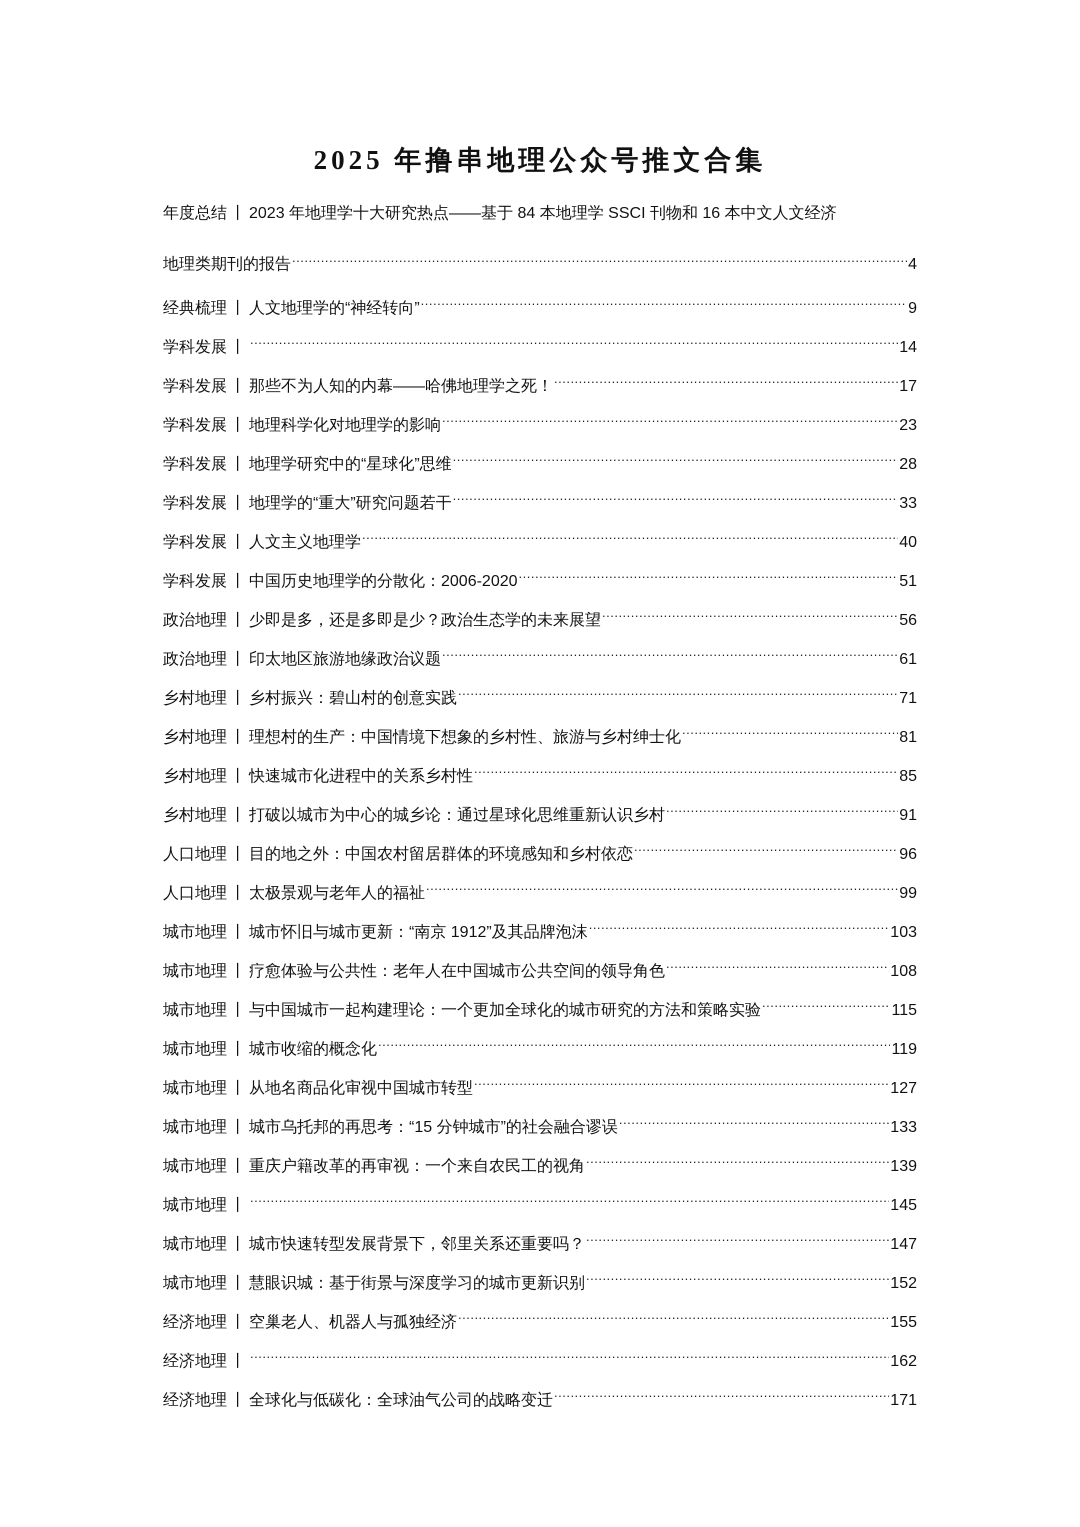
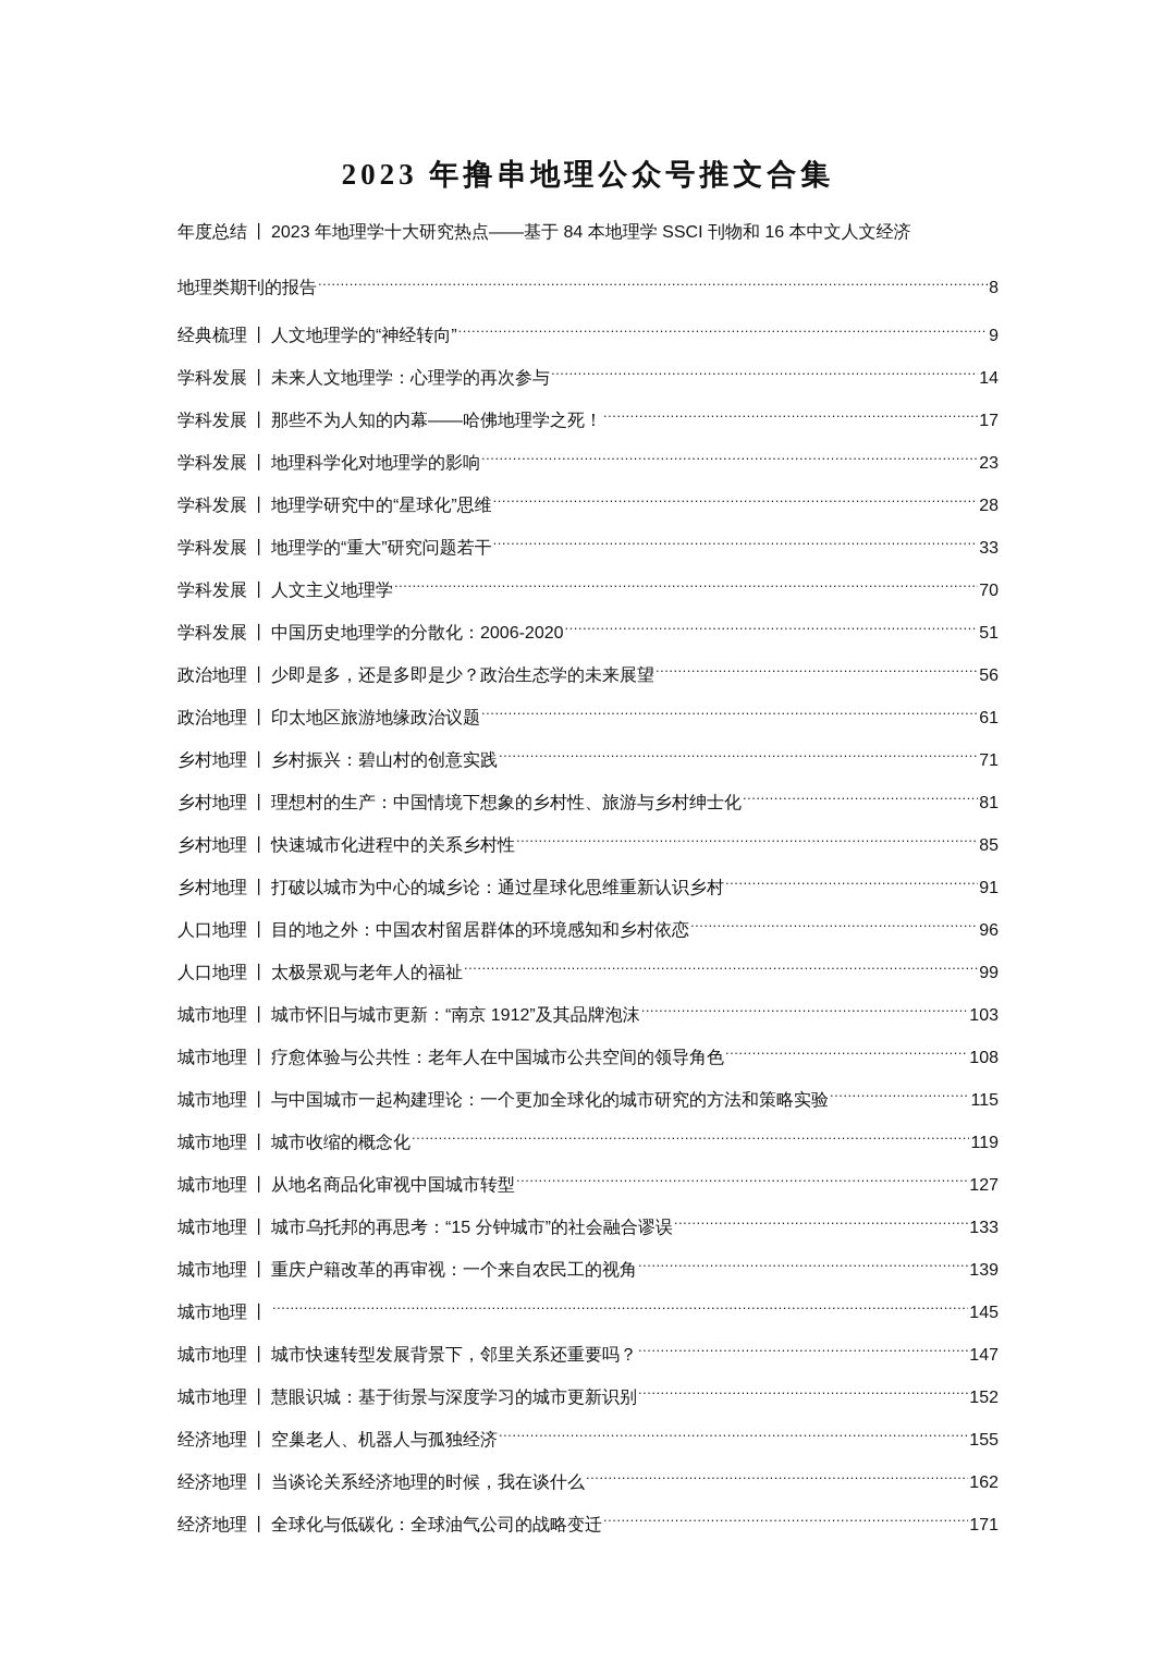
- 2025 年撸串地理公众号推文合集
+ 2023 年撸串地理公众号推文合集
  年度总结 丨 2023 年地理学十大研究热点——基于 84 本地理学 SSCI 刊物和 16 本中文人文经济
  地理类期刊的报告
- 4
+ 8
  经典梳理
  丨
  人文地理学的“神经转向”
  9
  学科发展
  丨
+ 未来人文地理学：心理学的再次参与
  14
  学科发展
  丨
  那些不为人知的内幕——哈佛地理学之死！
  17
  学科发展
  丨
  地理科学化对地理学的影响
  23
  学科发展
  丨
  地理学研究中的“星球化”思维
  28
  学科发展
  丨
  地理学的“重大”研究问题若干
  33
  学科发展
  丨
  人文主义地理学
- 40
+ 70
  学科发展
  丨
  中国历史地理学的分散化：2006-2020
  51
  政治地理
  丨
  少即是多，还是多即是少？政治生态学的未来展望
  56
  政治地理
  丨
  印太地区旅游地缘政治议题
  61
  乡村地理
  丨
  乡村振兴：碧山村的创意实践
  71
  乡村地理
  丨
  理想村的生产：中国情境下想象的乡村性、旅游与乡村绅士化
  81
  乡村地理
  丨
  快速城市化进程中的关系乡村性
  85
  乡村地理
  丨
  打破以城市为中心的城乡论：通过星球化思维重新认识乡村
  91
  人口地理
  丨
  目的地之外：中国农村留居群体的环境感知和乡村依恋
  96
  人口地理
  丨
  太极景观与老年人的福祉
  99
  城市地理
  丨
  城市怀旧与城市更新：“南京 1912”及其品牌泡沫
  103
  城市地理
  丨
  疗愈体验与公共性：老年人在中国城市公共空间的领导角色
  108
  城市地理
  丨
  与中国城市一起构建理论：一个更加全球化的城市研究的方法和策略实验
  115
  城市地理
  丨
  城市收缩的概念化
  119
  城市地理
  丨
  从地名商品化审视中国城市转型
  127
  城市地理
  丨
  城市乌托邦的再思考：“15 分钟城市”的社会融合谬误
  133
  城市地理
  丨
  重庆户籍改革的再审视：一个来自农民工的视角
  139
  城市地理
  丨
  145
  城市地理
  丨
  城市快速转型发展背景下，邻里关系还重要吗？
  147
  城市地理
  丨
  慧眼识城：基于街景与深度学习的城市更新识别
  152
  经济地理
  丨
  空巢老人、机器人与孤独经济
  155
  经济地理
  丨
+ 当谈论关系经济地理的时候，我在谈什么
  162
  经济地理
  丨
  全球化与低碳化：全球油气公司的战略变迁
  171
